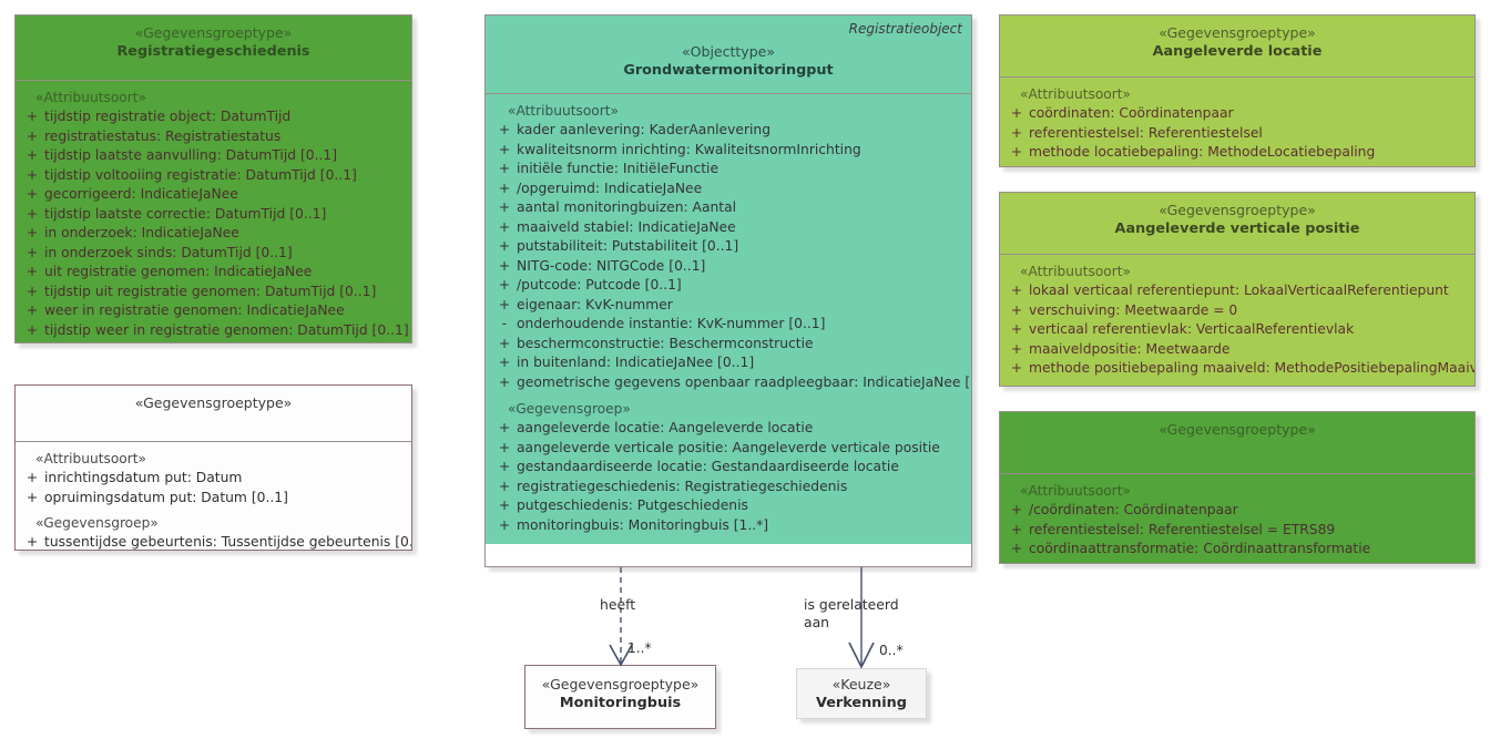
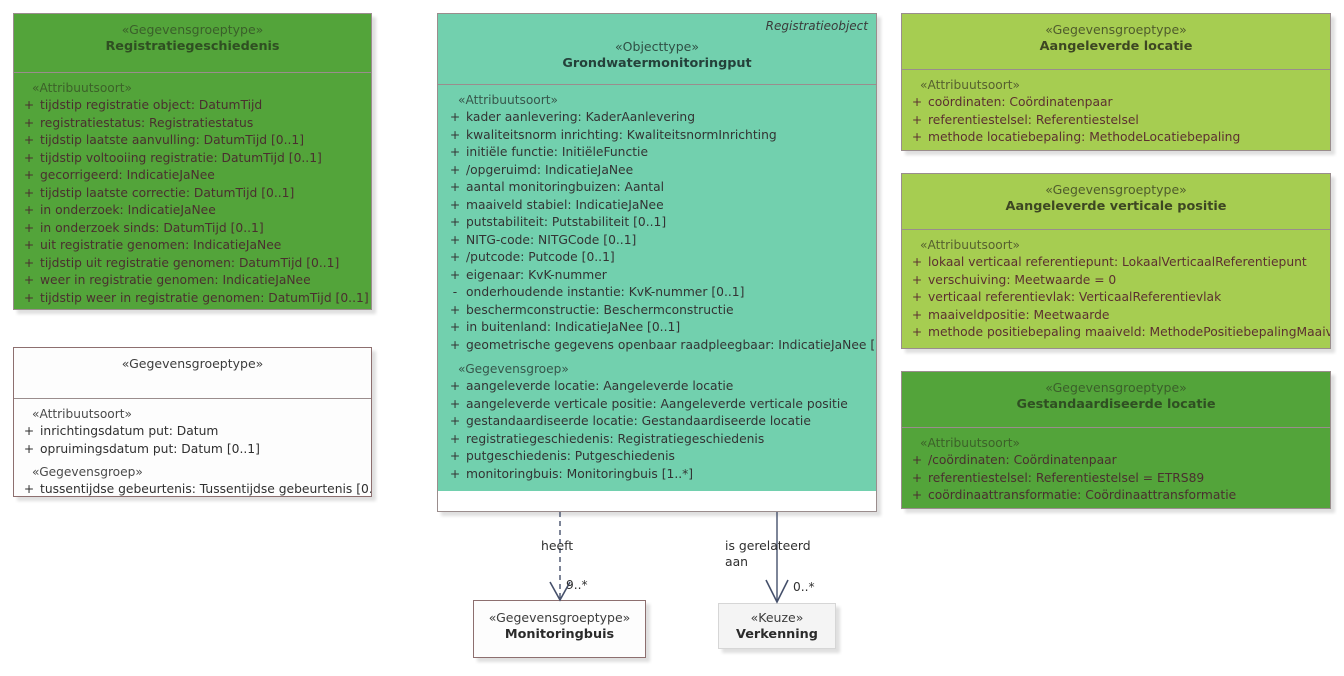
  «Gegevensgroeptype»
  Registratiegeschiedenis
  «Attribuutsoort»
  +
  tijdstip registratie object: DatumTijd
  +
  registratiestatus: Registratiestatus
  +
  tijdstip laatste aanvulling: DatumTijd [0..1]
  +
  tijdstip voltooiing registratie: DatumTijd [0..1]
  +
  gecorrigeerd: IndicatieJaNee
  +
  tijdstip laatste correctie: DatumTijd [0..1]
  +
  in onderzoek: IndicatieJaNee
  +
  in onderzoek sinds: DatumTijd [0..1]
  +
  uit registratie genomen: IndicatieJaNee
  +
  tijdstip uit registratie genomen: DatumTijd [0..1]
  +
  weer in registratie genomen: IndicatieJaNee
  +
  tijdstip weer in registratie genomen: DatumTijd [0..1]
  «Gegevensgroeptype»
  «Attribuutsoort»
  +
  inrichtingsdatum put: Datum
  +
  opruimingsdatum put: Datum [0..1]
  «Gegevensgroep»
  +
  tussentijdse gebeurtenis: Tussentijdse gebeurtenis [0.
  Registratieobject
  «Objecttype»
  Grondwatermonitoringput
  «Attribuutsoort»
  +
  kader aanlevering: KaderAanlevering
  +
  kwaliteitsnorm inrichting: KwaliteitsnormInrichting
  +
  initiële functie: InitiëleFunctie
  +
  /opgeruimd: IndicatieJaNee
  +
  aantal monitoringbuizen: Aantal
  +
  maaiveld stabiel: IndicatieJaNee
  +
  putstabiliteit: Putstabiliteit [0..1]
  +
  NITG-code: NITGCode [0..1]
  +
  /putcode: Putcode [0..1]
  +
  eigenaar: KvK-nummer
  -
  onderhoudende instantie: KvK-nummer [0..1]
  +
  beschermconstructie: Beschermconstructie
  +
  in buitenland: IndicatieJaNee [0..1]
  +
  geometrische gegevens openbaar raadpleegbaar: IndicatieJaNee [
  «Gegevensgroep»
  +
  aangeleverde locatie: Aangeleverde locatie
  +
  aangeleverde verticale positie: Aangeleverde verticale positie
  +
  gestandaardiseerde locatie: Gestandaardiseerde locatie
  +
  registratiegeschiedenis: Registratiegeschiedenis
  +
  putgeschiedenis: Putgeschiedenis
  +
  monitoringbuis: Monitoringbuis [1..*]
  «Gegevensgroeptype»
  Aangeleverde locatie
  «Attribuutsoort»
  +
  coördinaten: Coördinatenpaar
  +
  referentiestelsel: Referentiestelsel
  +
  methode locatiebepaling: MethodeLocatiebepaling
  «Gegevensgroeptype»
  Aangeleverde verticale positie
  «Attribuutsoort»
  +
  lokaal verticaal referentiepunt: LokaalVerticaalReferentiepunt
  +
  verschuiving: Meetwaarde = 0
  +
  verticaal referentievlak: VerticaalReferentievlak
  +
  maaiveldpositie: Meetwaarde
  +
  methode positiebepaling maaiveld: MethodePositiebepalingMaaiv
  «Gegevensgroeptype»
+ Gestandaardiseerde locatie
  «Attribuutsoort»
  +
  /coördinaten: Coördinatenpaar
  +
  referentiestelsel: Referentiestelsel = ETRS89
  +
  coördinaattransformatie: Coördinaattransformatie
  «Gegevensgroeptype»
  Monitoringbuis
  «Keuze»
  Verkenning
  heeft
- 1..*
+ 9..*
  is gerelateerd
  aan
  0..*
